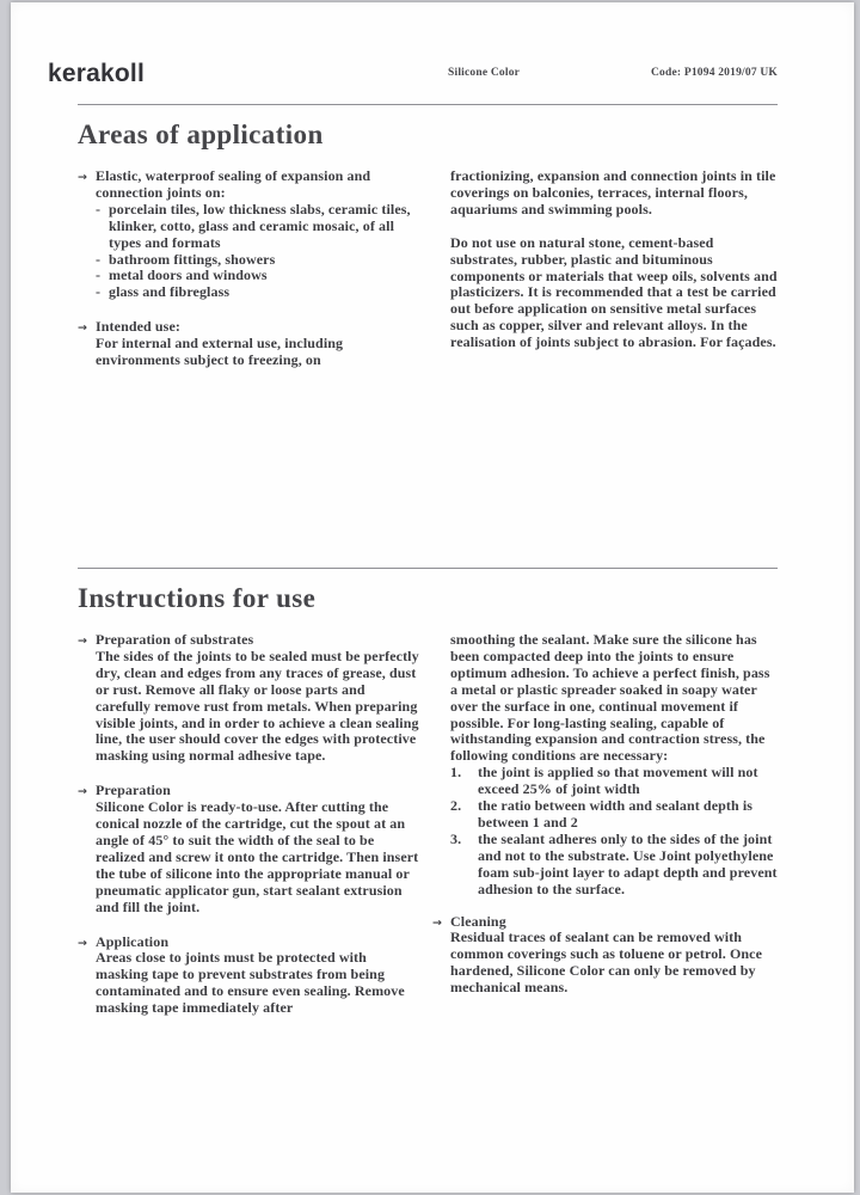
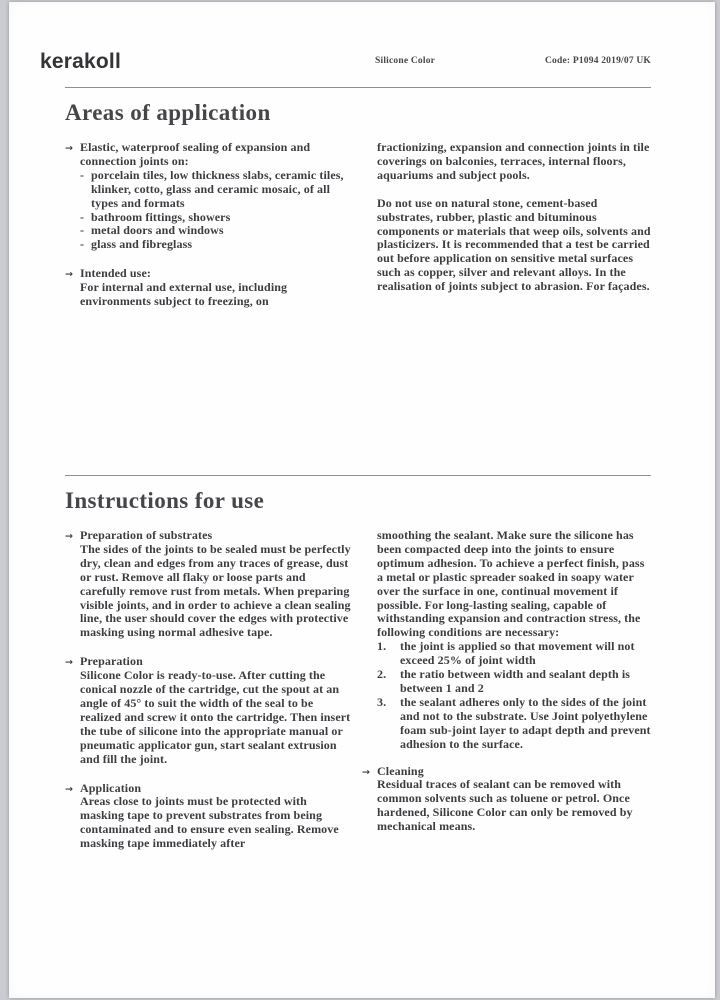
  kerakoll
  Silicone Color
  Code: P1094 2019/07 UK
  Areas of application
  →
  Elastic, waterproof sealing of expansion and connection joints on:
  -
  porcelain tiles, low thickness slabs, ceramic tiles, klinker, cotto, glass and ceramic mosaic, of all types and formats
  -
  bathroom fittings, showers
  -
  metal doors and windows
  -
  glass and fibreglass
  →
  Intended use:
  For internal and external use, including environments subject to freezing, on
- fractionizing, expansion and connection joints in tile coverings on balconies, terraces, internal floors, aquariums and swimming pools.
+ fractionizing, expansion and connection joints in tile coverings on balconies, terraces, internal floors, aquariums and subject pools.
  Do not use on natural stone, cement-based substrates, rubber, plastic and bituminous components or materials that weep oils, solvents and plasticizers. It is recommended that a test be carried out before application on sensitive metal surfaces such as copper, silver and relevant alloys. In the realisation of joints subject to abrasion. For façades.
  Instructions for use
  →
  Preparation of substrates
  The sides of the joints to be sealed must be perfectly dry, clean and edges from any traces of grease, dust or rust. Remove all flaky or loose parts and carefully remove rust from metals. When preparing visible joints, and in order to achieve a clean sealing line, the user should cover the edges with protective masking using normal adhesive tape.
  →
  Preparation
  Silicone Color is ready-to-use. After cutting the conical nozzle of the cartridge, cut the spout at an angle of 45° to suit the width of the seal to be realized and screw it onto the cartridge. Then insert the tube of silicone into the appropriate manual or pneumatic applicator gun, start sealant extrusion and fill the joint.
  →
  Application
  Areas close to joints must be protected with masking tape to prevent substrates from being contaminated and to ensure even sealing. Remove masking tape immediately after
  smoothing the sealant. Make sure the silicone has been compacted deep into the joints to ensure optimum adhesion. To achieve a perfect finish, pass a metal or plastic spreader soaked in soapy water over the surface in one, continual movement if possible. For long-lasting sealing, capable of withstanding expansion and contraction stress, the following conditions are necessary:
  1.
  the joint is applied so that movement will not exceed 25% of joint width
  2.
  the ratio between width and sealant depth is between 1 and 2
  3.
  the sealant adheres only to the sides of the joint and not to the substrate. Use Joint polyethylene foam sub-joint layer to adapt depth and prevent adhesion to the surface.
  →
  Cleaning
- Residual traces of sealant can be removed with common coverings such as toluene or petrol. Once hardened, Silicone Color can only be removed by mechanical means.
+ Residual traces of sealant can be removed with common solvents such as toluene or petrol. Once hardened, Silicone Color can only be removed by mechanical means.
